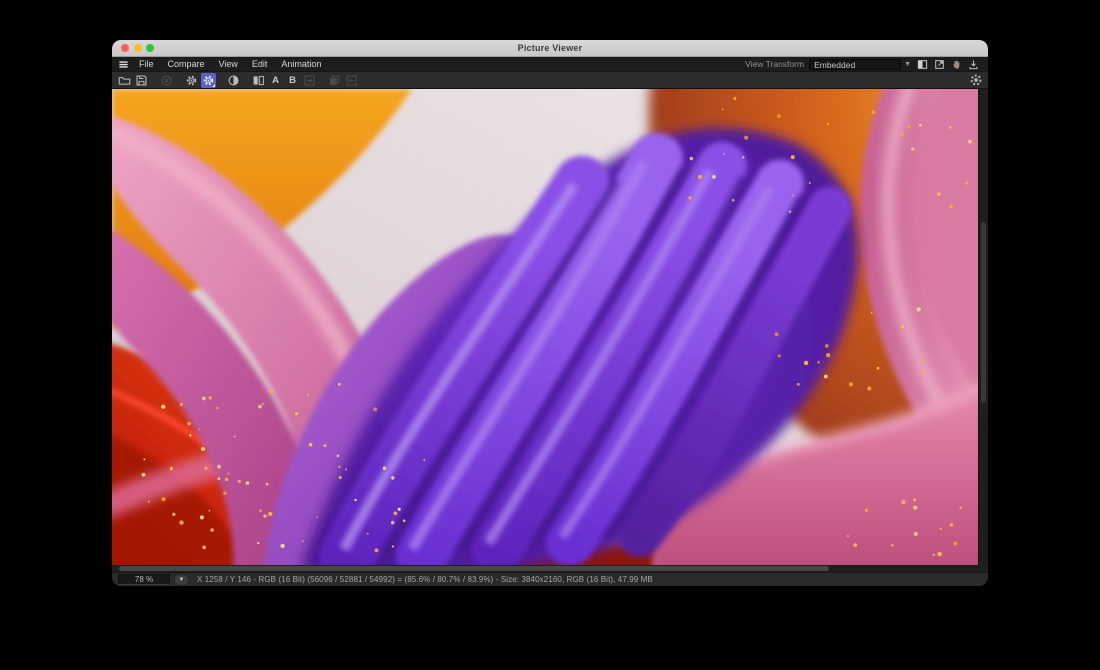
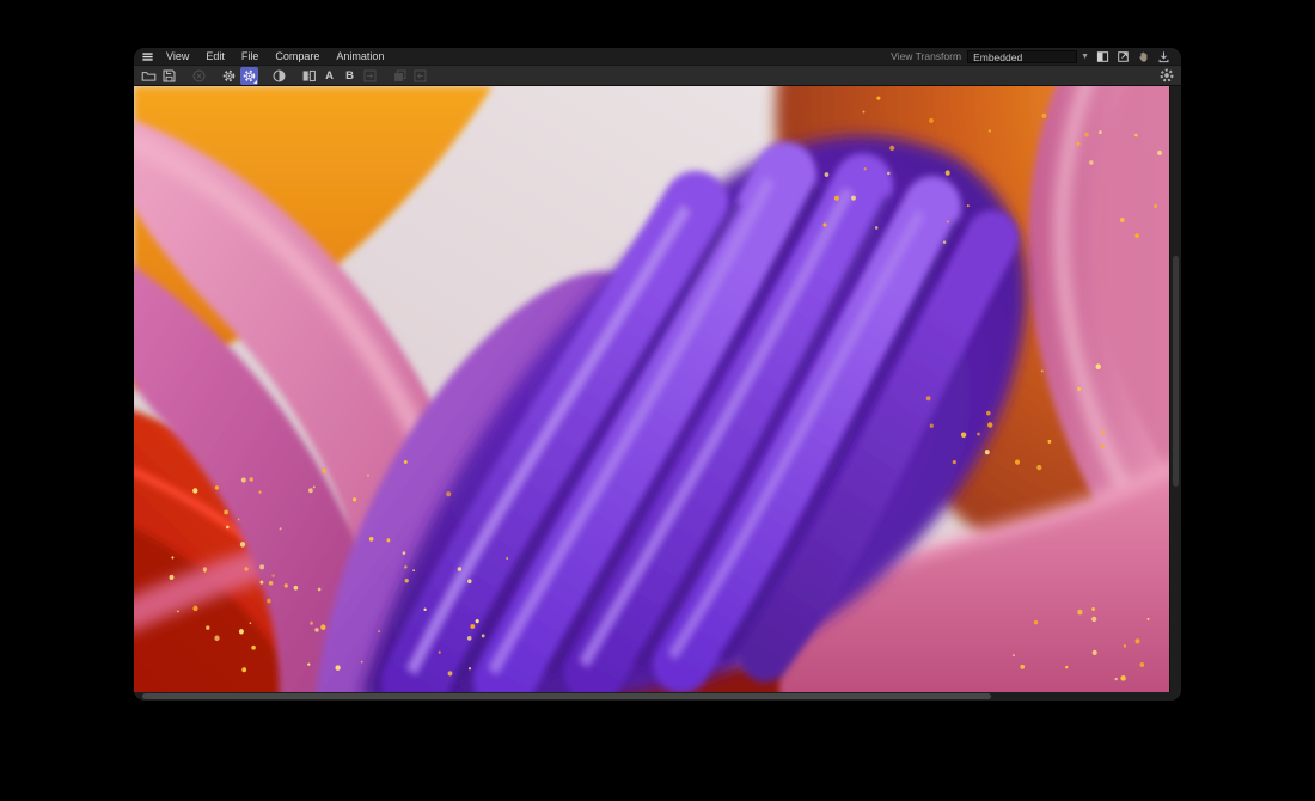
- Picture Viewer
- File
+ View
- Compare
+ Edit
- View
+ File
- Edit
+ Compare
  Animation
  View Transform
  Embedded
  A
  B
- 78 %
- X 1258 / Y 146 - RGB (16 Bit) (56096 / 52881 / 54992) = (85.6% / 80.7% / 83.9%) - Size: 3840x2160, RGB (16 Bit), 47.99 MB
